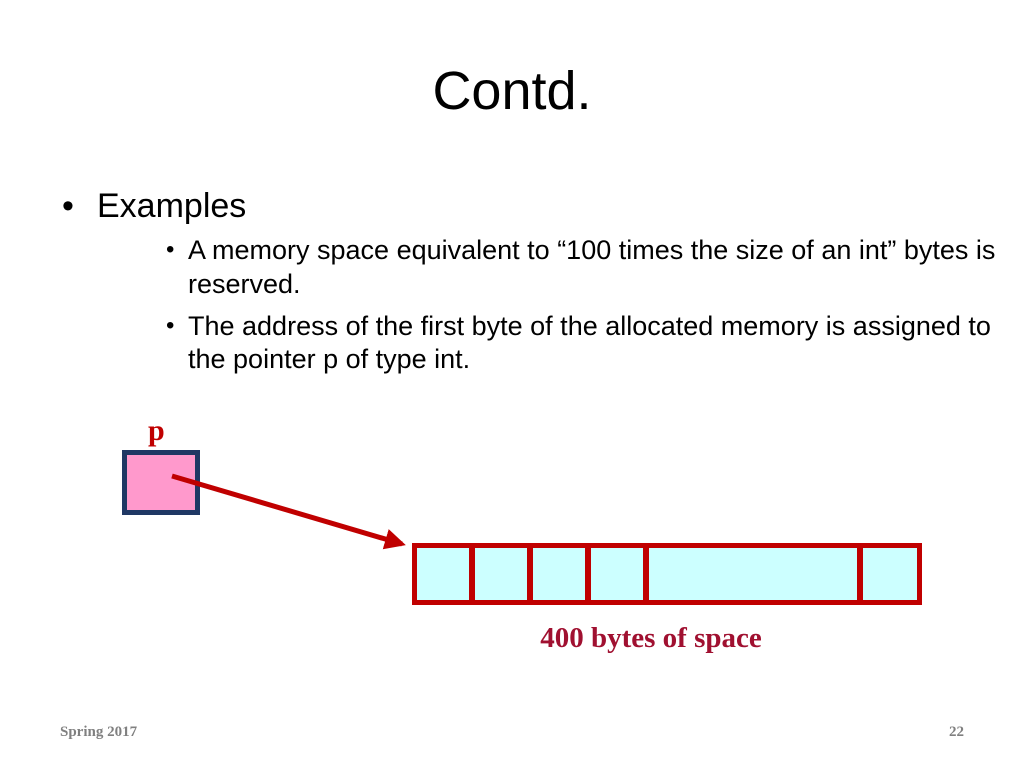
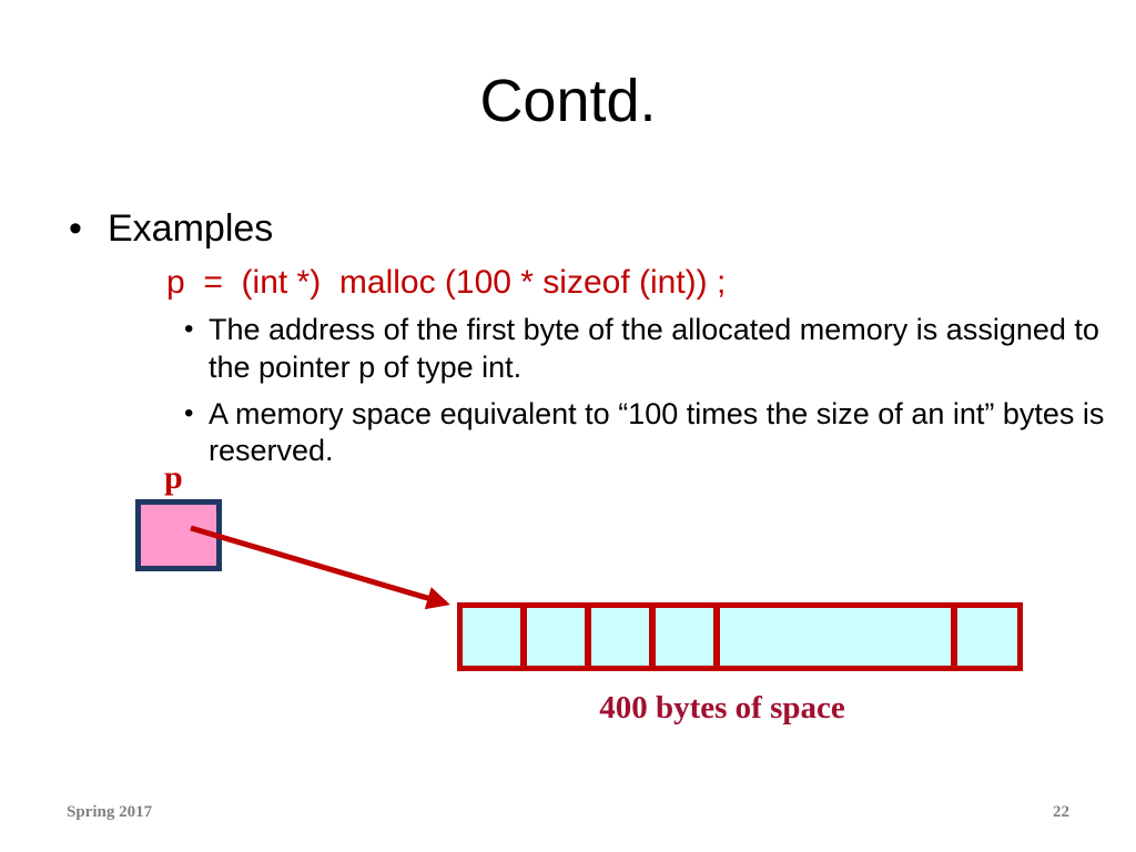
  Contd.
  •
  Examples
+ p = (int *) malloc (100 * sizeof (int)) ;
  •
- A memory space equivalent to “100 times the size of an int” bytes is reserved.
+ The address of the first byte of the allocated memory is assigned to the pointer p of type int.
  •
- The address of the first byte of the allocated memory is assigned to the pointer p of type int.
+ A memory space equivalent to “100 times the size of an int” bytes is reserved.
  p
  400 bytes of space
  Spring 2017
  22
